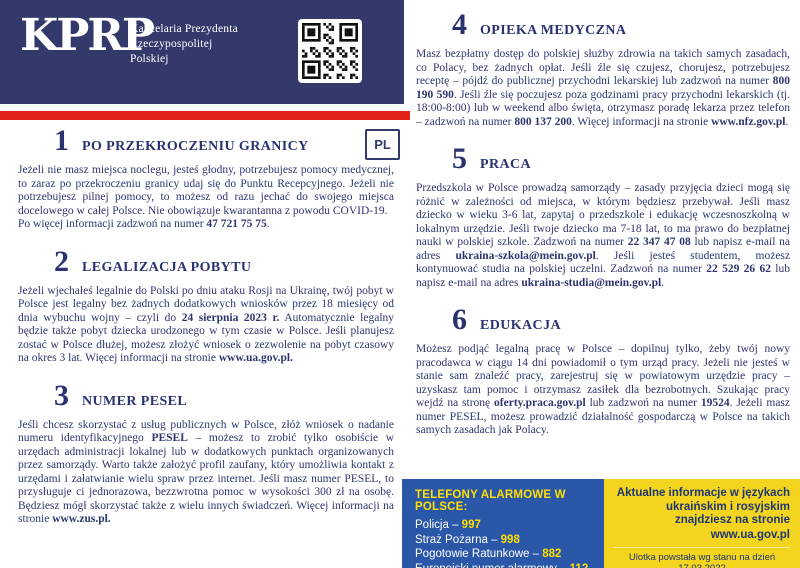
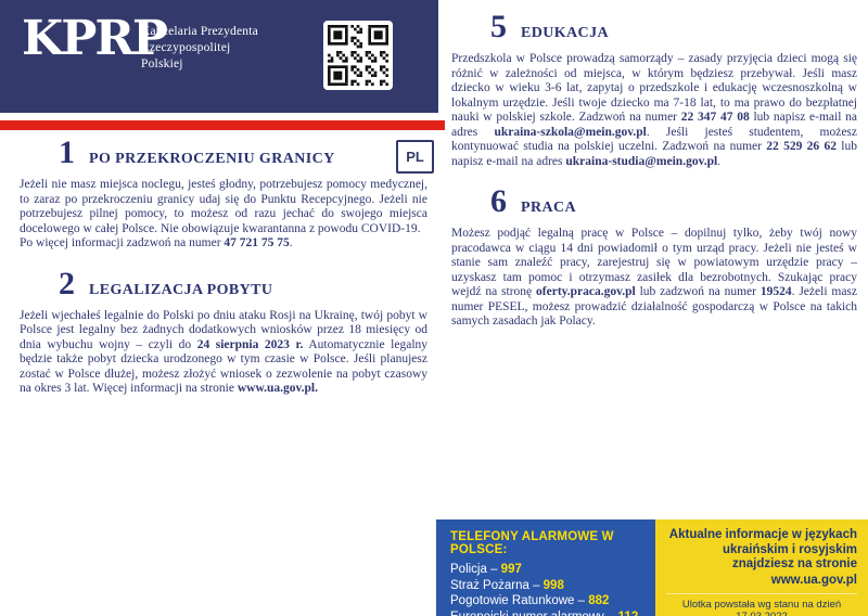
  KPRP
  Kancelaria Prezydenta
  Rzeczypospolitej
  Polskiej
  PL
  1
  PO PRZEKROCZENIU GRANICY
  Jeżeli nie masz miejsca noclegu, jesteś głodny, potrzebujesz pomocy medycznej, to zaraz po przekroczeniu granicy udaj się do Punktu Recepcyjnego. Jeżeli nie potrzebujesz pilnej pomocy, to możesz od razu jechać do swojego miejsca docelowego w całej Polsce. Nie obowiązuje kwarantanna z powodu COVID-19.
  Po więcej informacji zadzwoń na numer 47 721 75 75.
  2
  LEGALIZACJA POBYTU
  Jeżeli wjechałeś legalnie do Polski po dniu ataku Rosji na Ukrainę, twój pobyt w Polsce jest legalny bez żadnych dodatkowych wniosków przez 18 miesięcy od dnia wybuchu wojny – czyli do 24 sierpnia 2023 r. Automatycznie legalny będzie także pobyt dziecka urodzonego w tym czasie w Polsce. Jeśli planujesz zostać w Polsce dłużej, możesz złożyć wniosek o zezwolenie na pobyt czasowy na okres 3 lat. Więcej informacji na stronie www.ua.gov.pl.
- 3
- NUMER PESEL
- Jeśli chcesz skorzystać z usług publicznych w Polsce, złóż wniosek o nadanie numeru identyfikacyjnego PESEL – możesz to zrobić tylko osobiście w urzędach administracji lokalnej lub w dodatkowych punktach organizowanych przez samorządy. Warto także założyć profil zaufany, który umożliwia kontakt z urzędami i załatwianie wielu spraw przez internet. Jeśli masz numer PESEL, to przysługuje ci jednorazowa, bezzwrotna pomoc w wysokości 300 zł na osobę. Będziesz mógł skorzystać także z wielu innych świadczeń. Więcej informacji na stronie www.zus.pl.
- 4
- OPIEKA MEDYCZNA
- Masz bezpłatny dostęp do polskiej służby zdrowia na takich samych zasadach, co Polacy, bez żadnych opłat. Jeśli źle się czujesz, chorujesz, potrzebujesz receptę – pójdź do publicznej przychodni lekarskiej lub zadzwoń na numer 800 190 590. Jeśli źle się poczujesz poza godzinami pracy przychodni lekarskich (tj. 18:00-8:00) lub w weekend albo święta, otrzymasz poradę lekarza przez telefon – zadzwoń na numer 800 137 200. Więcej informacji na stronie www.nfz.gov.pl.
  5
- PRACA
+ EDUKACJA
  Przedszkola w Polsce prowadzą samorządy – zasady przyjęcia dzieci mogą się różnić w zależności od miejsca, w którym będziesz przebywał. Jeśli masz dziecko w wieku 3-6 lat, zapytaj o przedszkole i edukację wczesnoszkolną w lokalnym urzędzie. Jeśli twoje dziecko ma 7-18 lat, to ma prawo do bezpłatnej nauki w polskiej szkole. Zadzwoń na numer 22 347 47 08 lub napisz e-mail na adres ukraina-szkola@mein.gov.pl. Jeśli jesteś studentem, możesz kontynuować studia na polskiej uczelni. Zadzwoń na numer 22 529 26 62 lub napisz e-mail na adres ukraina-studia@mein.gov.pl.
  6
- EDUKACJA
+ PRACA
  Możesz podjąć legalną pracę w Polsce – dopilnuj tylko, żeby twój nowy pracodawca w ciągu 14 dni powiadomił o tym urząd pracy. Jeżeli nie jesteś w stanie sam znaleźć pracy, zarejestruj się w powiatowym urzędzie pracy – uzyskasz tam pomoc i otrzymasz zasiłek dla bezrobotnych. Szukając pracy wejdź na stronę oferty.praca.gov.pl lub zadzwoń na numer 19524. Jeżeli masz numer PESEL, możesz prowadzić działalność gospodarczą w Polsce na takich samych zasadach jak Polacy.
  TELEFONY ALARMOWE W POLSCE:
  Policja – 997
  Straż Pożarna – 998
  Pogotowie Ratunkowe – 882
  Aktualne informacje w językach
  ukraińskim i rosyjskim
  znajdziesz na stronie
  www.ua.gov.pl
  Ulotka powstała wg stanu na dzień
